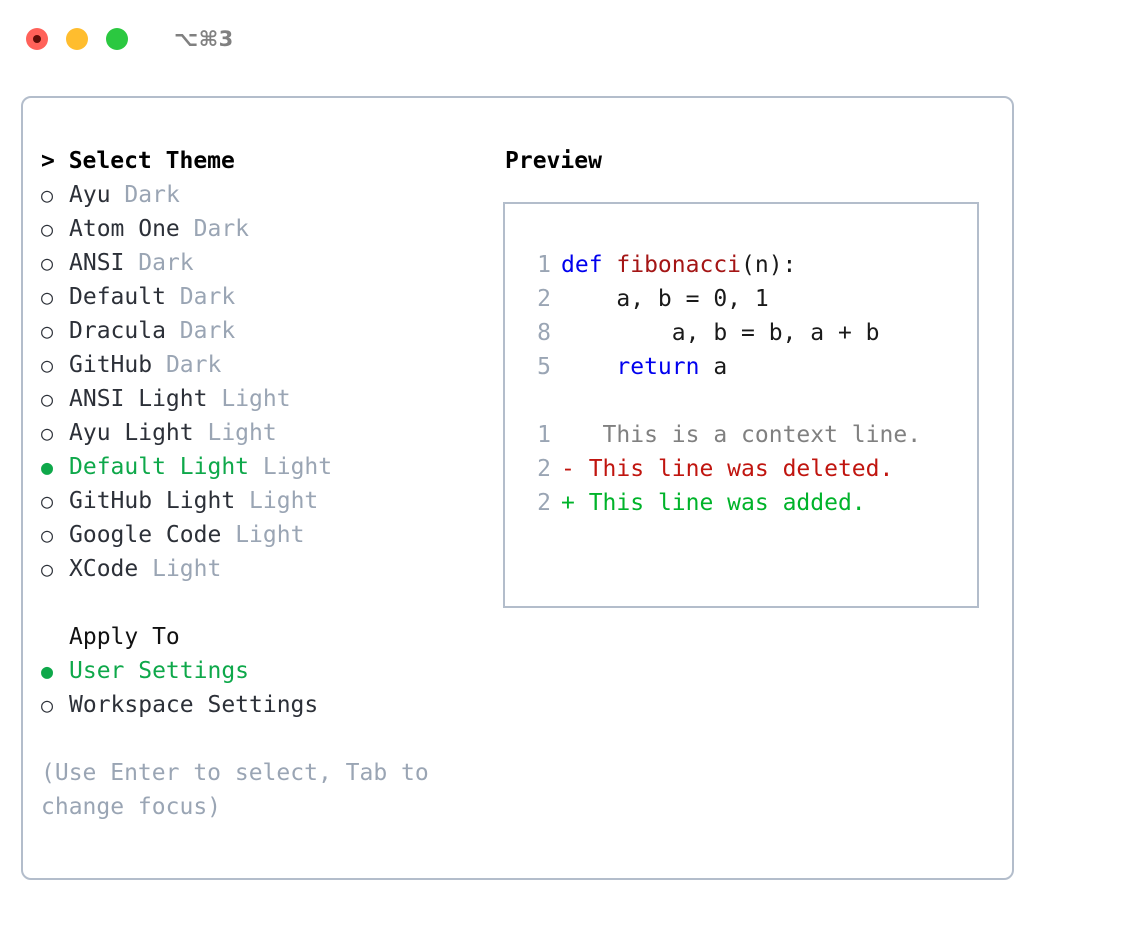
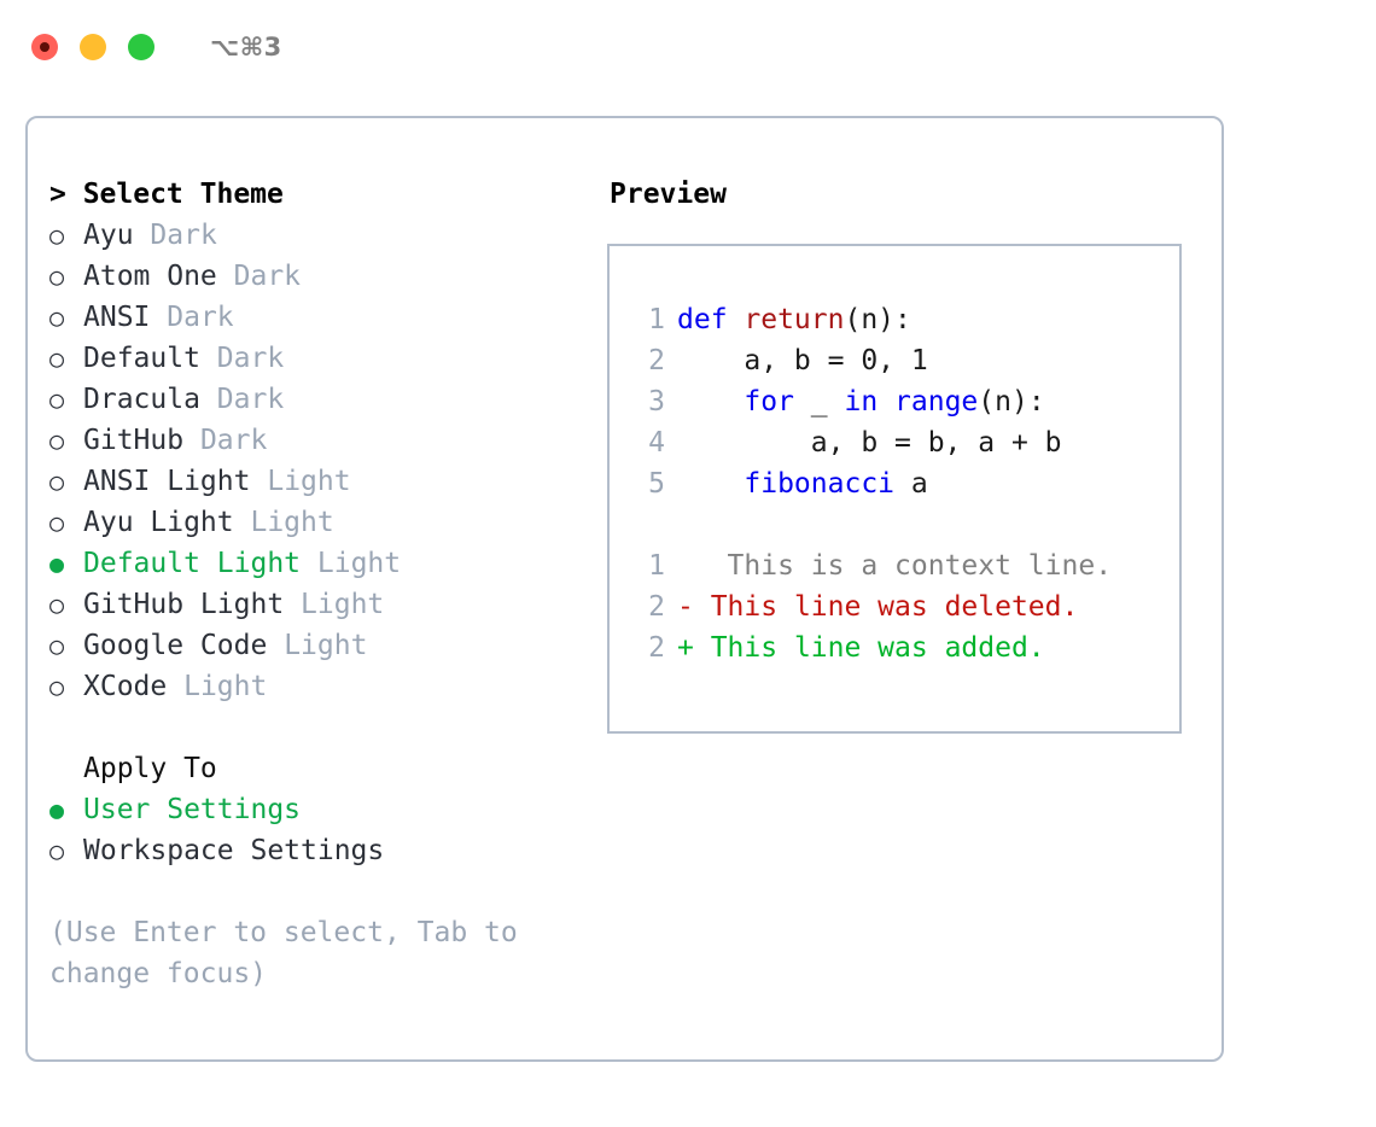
  ⌥⌘3
  > Select Theme
  ○
  Ayu
  Dark
  ○
  Atom One
  Dark
  ○
  ANSI
  Dark
  ○
  Default
  Dark
  ○
  Dracula
  Dark
  ○
  GitHub
  Dark
  ○
  ANSI Light
  Light
  ○
  Ayu Light
  Light
  ●
  Default Light
  Light
  ○
  GitHub Light
  Light
  ○
  Google Code
  Light
  ○
  XCode
  Light
  Apply To
  ●
  User Settings
  ○
  Workspace Settings
  (Use Enter to select, Tab to change focus)
  Preview
  1
- def fibonacci(n):
+ def return(n):
  2
  a, b = 0, 1
+ 3
+ for _ in range(n):
- 8
+ 4
  a, b = b, a + b
  5
- return a
+ fibonacci a
  1
  This is a context line.
  2
  -
  This line was deleted.
  2
  +
  This line was added.
